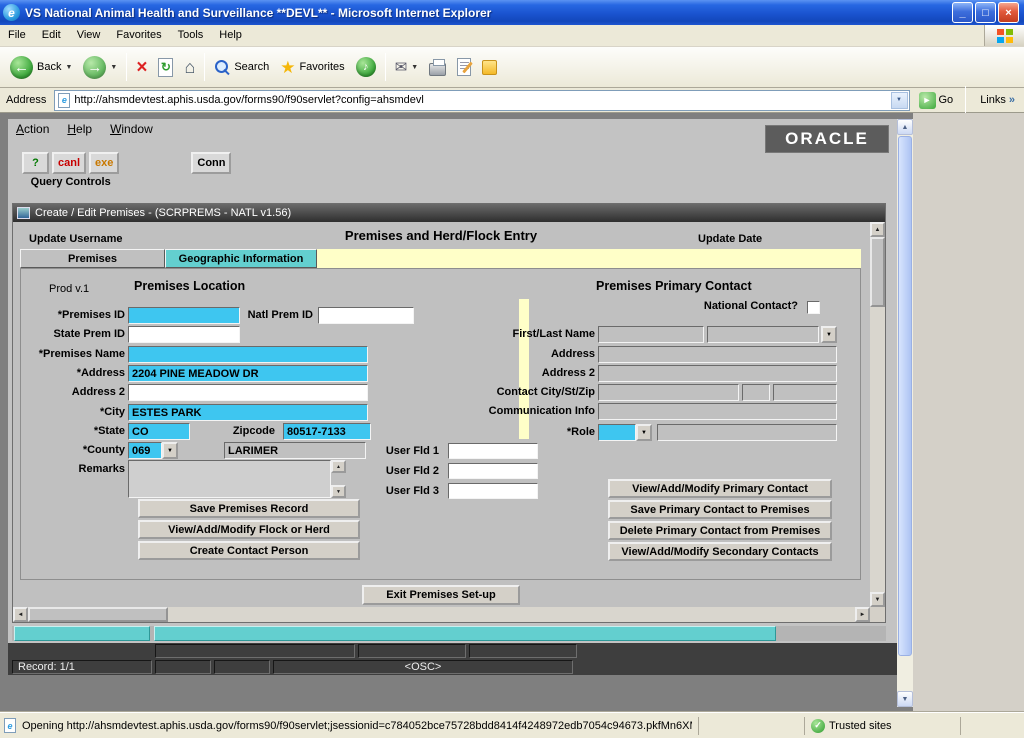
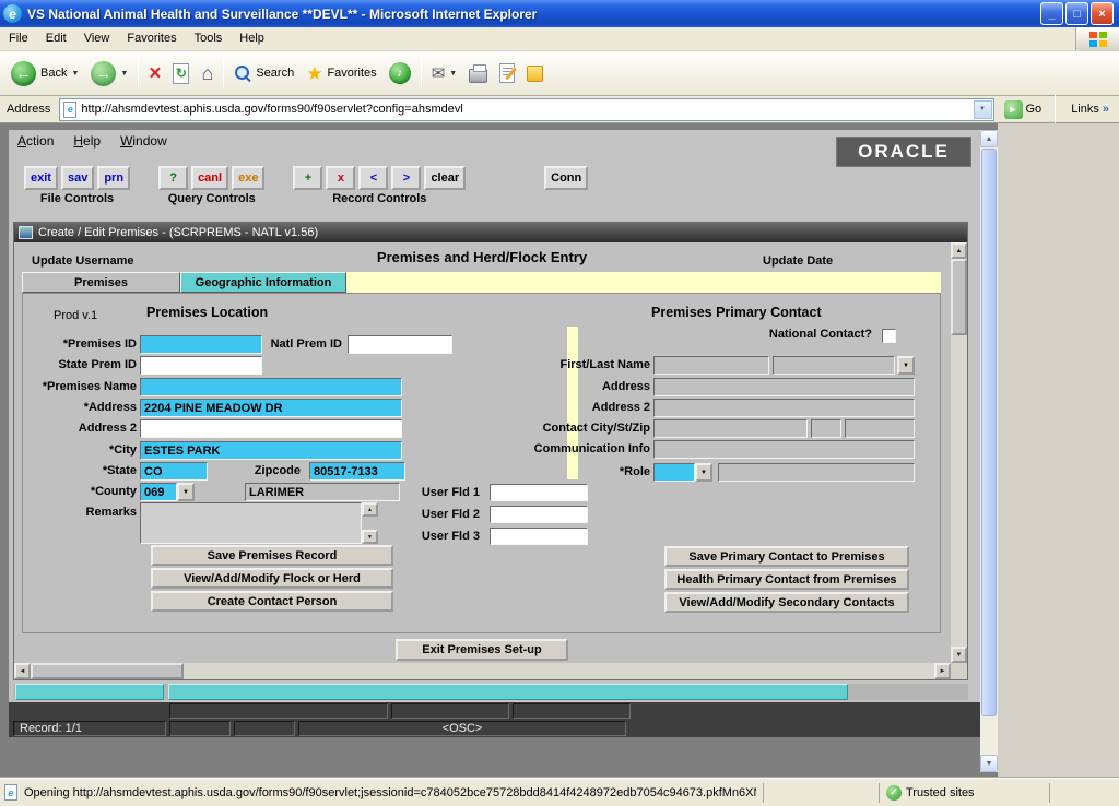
  e
  VS National Animal Health and Surveillance **DEVL** - Microsoft Internet Explorer
  _
  □
  ×
  File
  Edit
  View
  Favorites
  Tools
  Help
  ←
  Back
  →
  ×
  ↻
  ⌂
  Search
  ★
  Favorites
  ♪
  ✉
  Address
  e
  http://ahsmdevtest.aphis.usda.gov/forms90/f90servlet?config=ahsmdevl
  ►
  Go
  Links
  »
  Action
  Help
  Window
  ORACLE
+ exit
+ sav
+ prn
+ File Controls
  ?
  canl
  exe
  Query Controls
+ +
+ x
+ <
+ >
+ clear
+ Record Controls
  Conn
  Create / Edit Premises - (SCRPREMS - NATL v1.56)
  Update Username
  Premises and Herd/Flock Entry
  Update Date
  Premises
  Geographic Information
  Prod v.1
  Premises Location
  Premises Primary Contact
  National Contact?
  *Premises ID
  Natl Prem ID
  State Prem ID
  *Premises Name
  *Address
  2204 PINE MEADOW DR
  Address 2
  *City
  ESTES PARK
  *State
  CO
  Zipcode
  80517-7133
  *County
  069
  LARIMER
  Remarks
  User Fld 1
  User Fld 2
  User Fld 3
  Save Premises Record
  View/Add/Modify Flock or Herd
  Create Contact Person
  First/Last Name
  Address
  Address 2
  Contact City/St/Zip
  Communication Info
  *Role
- View/Add/Modify Primary Contact
  Save Primary Contact to Premises
- Delete Primary Contact from Premises
+ Health Primary Contact from Premises
  View/Add/Modify Secondary Contacts
  Exit Premises Set-up
  Record: 1/1
  <OSC>
  e
  Opening http://ahsmdevtest.aphis.usda.gov/forms90/f90servlet;jsessionid=c784052bce75728bdd8414f4248972edb7054c94673.pkfMn6X
  ✓
  Trusted sites
